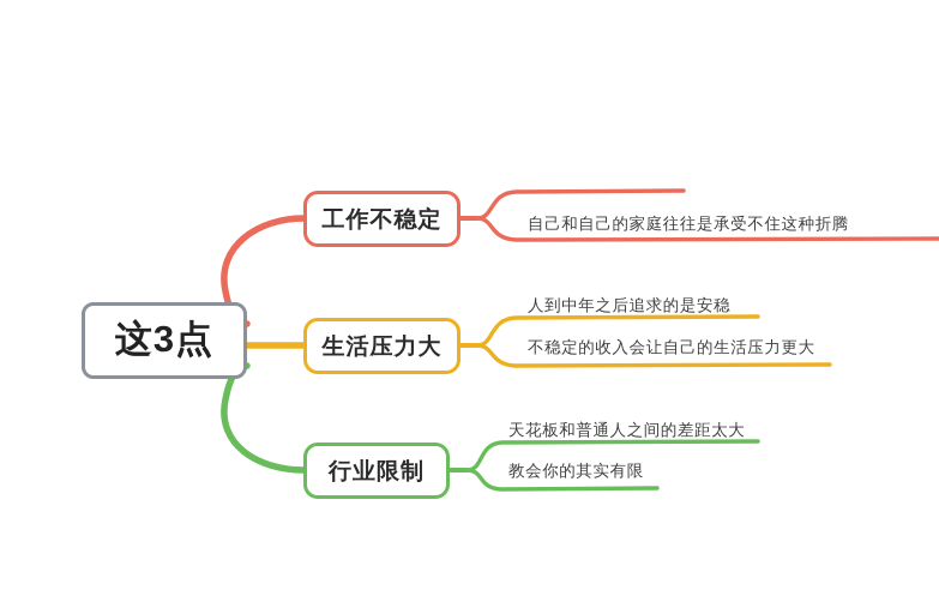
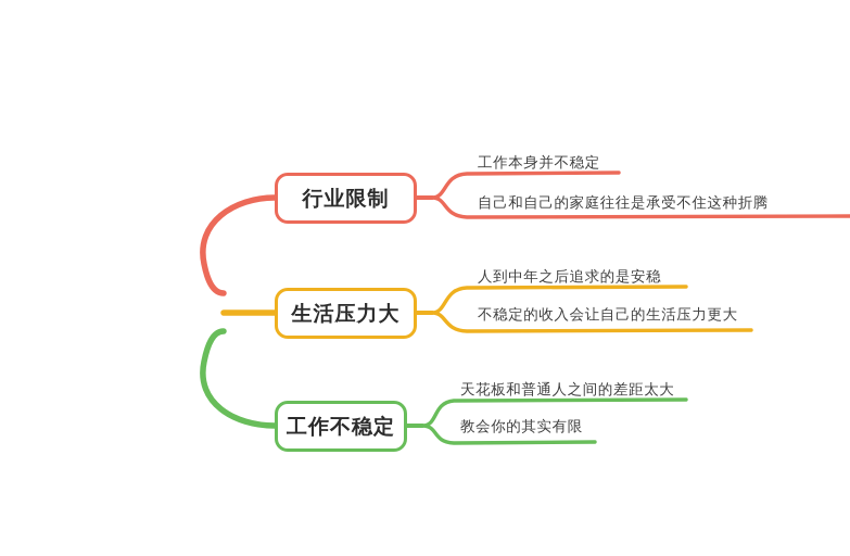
- 这3点
- 工作不稳定
+ 行业限制
  生活压力大
- 行业限制
+ 工作不稳定
+ 工作本身并不稳定
  自己和自己的家庭往往是承受不住这种折腾
  人到中年之后追求的是安稳
  不稳定的收入会让自己的生活压力更大
  天花板和普通人之间的差距太大
  教会你的其实有限
